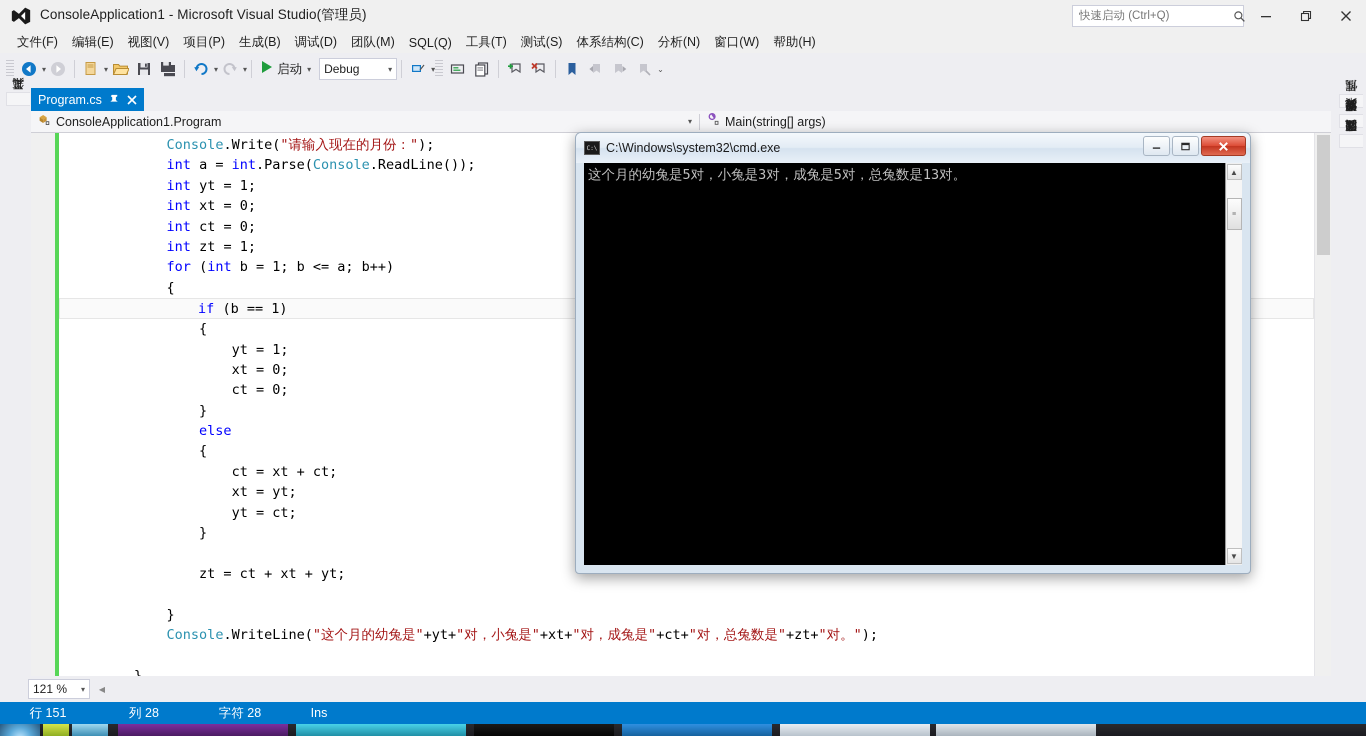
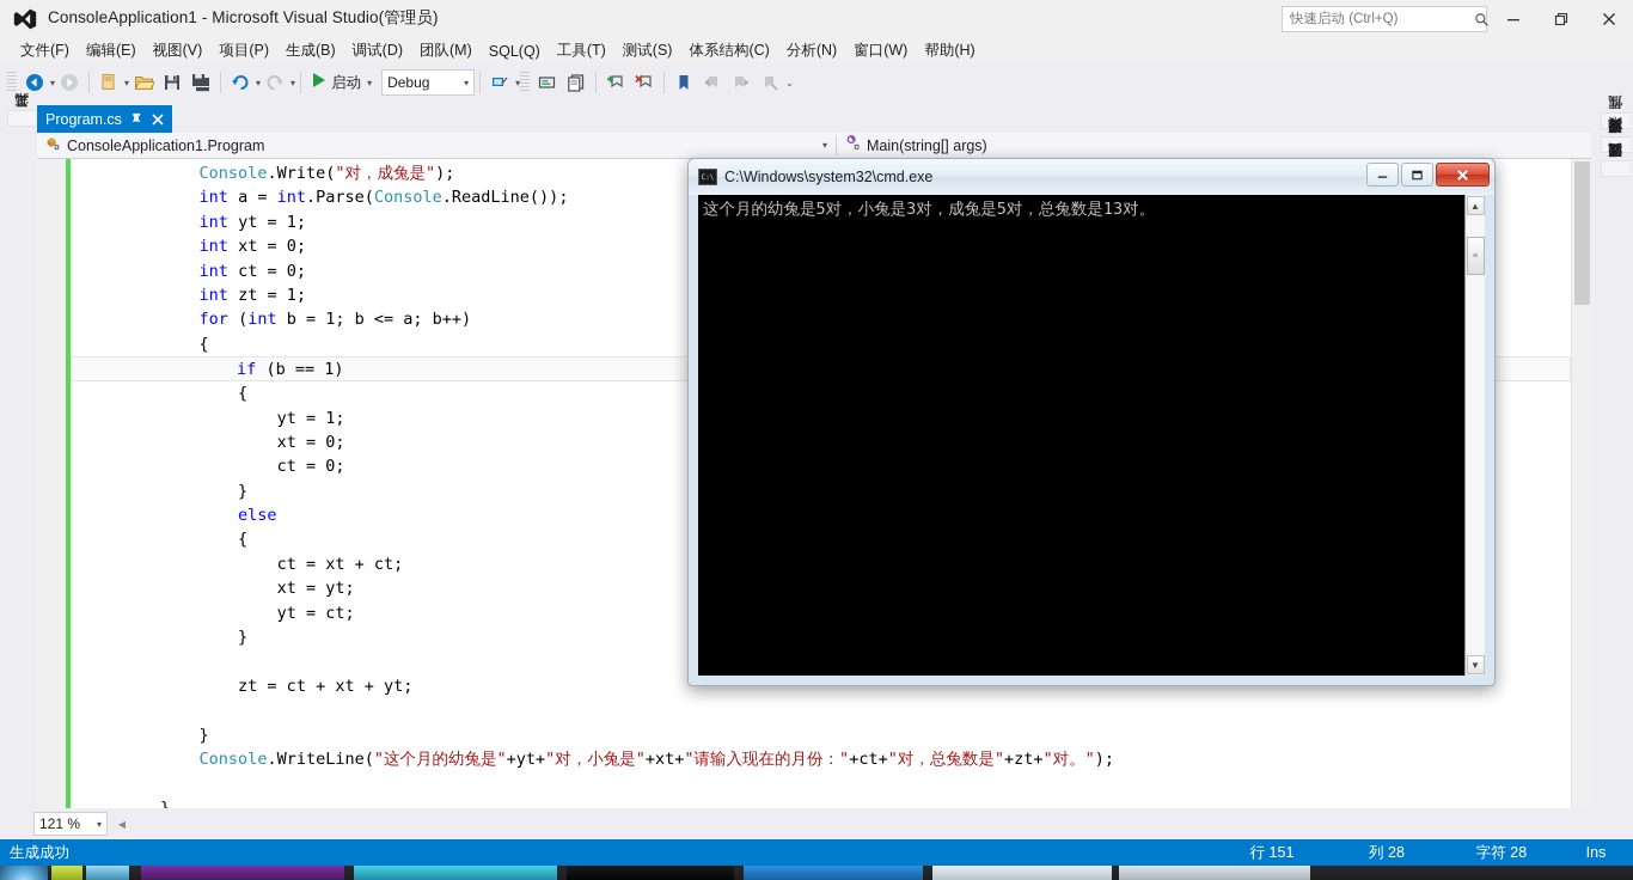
  ConsoleApplication1 - Microsoft Visual Studio(管理员)
  快速启动 (Ctrl+Q)
  文件(F)
  编辑(E)
  视图(V)
  项目(P)
  生成(B)
  调试(D)
  团队(M)
  SQL(Q)
  工具(T)
  测试(S)
  体系结构(C)
  分析(N)
  窗口(W)
  帮助(H)
  ▾
  ▾
  ▾
  ▾
  启动
  ▾
  Debug
  ▾
  ▾
  ⌄
  Program.cs
  ConsoleApplication1.Program
  ▾
  Main(string[] args)
- Console.Write("请输入现在的月份：");
+ Console.Write("对，成兔是");
  int a = int.Parse(Console.ReadLine());
  int yt = 1;
  int xt = 0;
  int ct = 0;
  int zt = 1;
  for (int b = 1; b <= a; b++)
  {
  if (b == 1)
  {
  yt = 1;
  xt = 0;
  ct = 0;
  }
  else
  {
  ct = xt + ct;
  xt = yt;
  yt = ct;
  }
  zt = ct + xt + yt;
  }
- Console.WriteLine("这个月的幼兔是"+yt+"对，小兔是"+xt+"对，成兔是"+ct+"对，总兔数是"+zt+"对。");
+ Console.WriteLine("这个月的幼兔是"+yt+"对，小兔是"+xt+"请输入现在的月份："+ct+"对，总兔数是"+zt+"对。");
  121 %
  ▾
  ◀
+ 生成成功
  行 151
  列 28
  字符 28
  Ins
  C:\Windows\system32\cmd.exe
  这个月的幼兔是5对，小兔是3对，成兔是5对，总兔数是13对。
  ▲
  ▼
